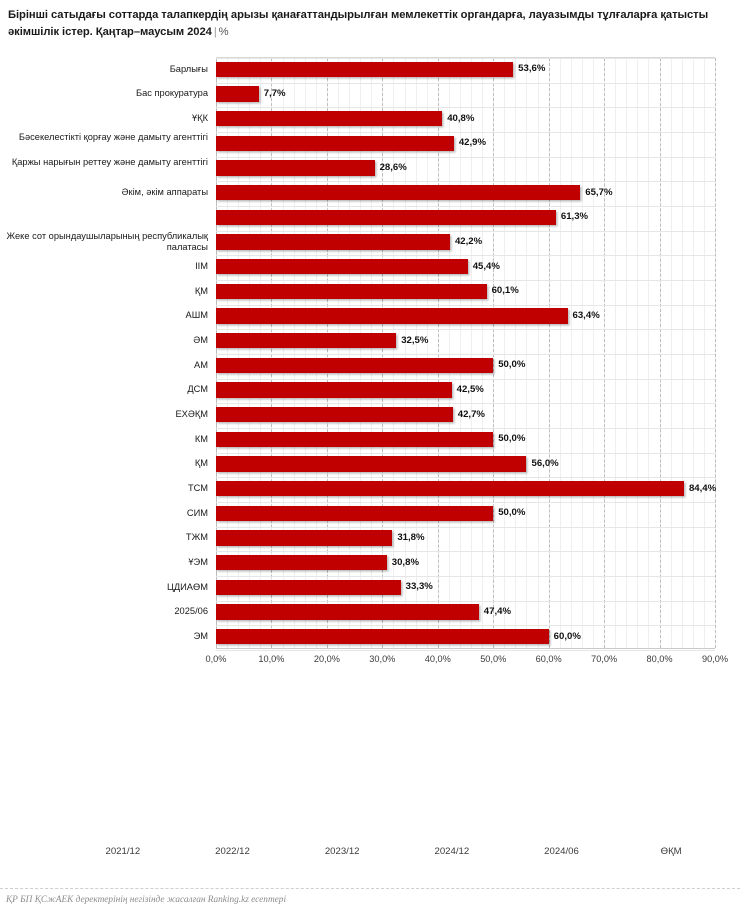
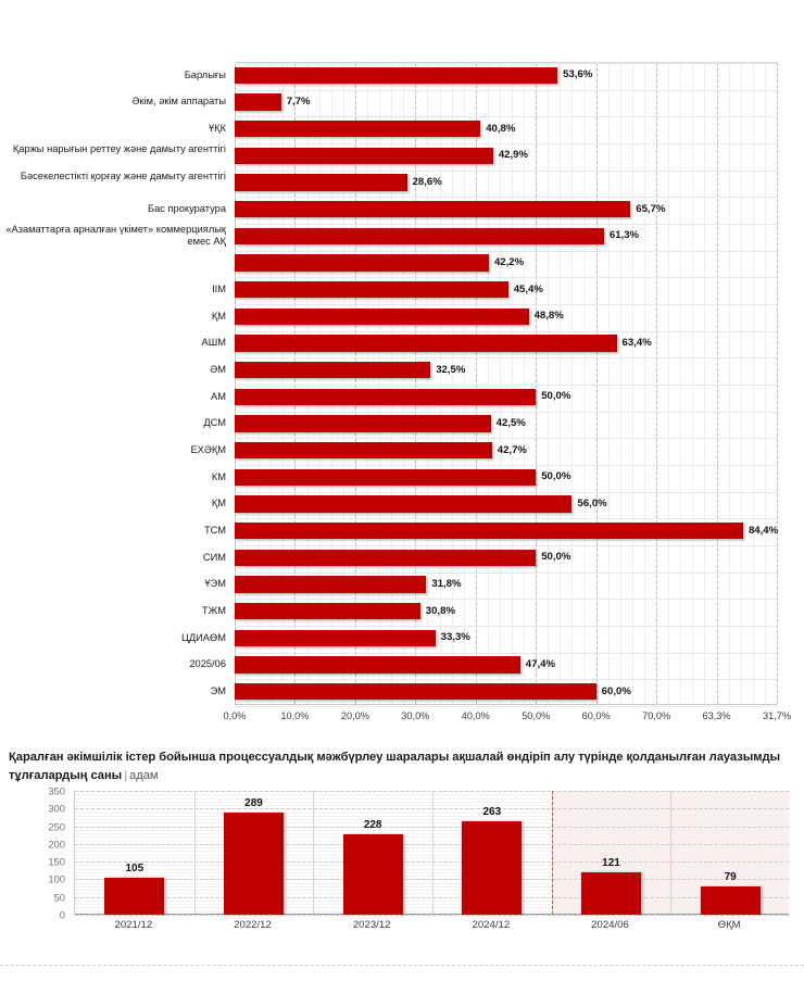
- Бірінші сатыдағы соттарда талапкердің арызы қанағаттандырылған мемлекеттік органдарға, лауазымды тұлғаларға қатысты әкімшілік істер. Қаңтар–маусым 2024 | %
  Барлығы
  53,6%
- Бас прокуратура
+ Әкім, әкім аппараты
  7,7%
  ҰҚК
  40,8%
- Бәсекелестікті қорғау және дамыту агенттігі
+ Қаржы нарығын реттеу және дамыту агенттігі
  42,9%
- Қаржы нарығын реттеу және дамыту агенттігі
+ Бәсекелестікті қорғау және дамыту агенттігі
  28,6%
- Әкім, әкім аппараты
+ Бас прокуратура
  65,7%
+ «Азаматтарға арналған үкімет» коммерциялық емес АҚ
  61,3%
- Жеке сот орындаушыларының республикалық палатасы
  42,2%
  ІІМ
  45,4%
  ҚМ
- 60,1%
+ 48,8%
  АШМ
  63,4%
  ӘМ
  32,5%
  АМ
  50,0%
  ДСМ
  42,5%
  ЕХӘҚМ
  42,7%
  КМ
  50,0%
  ҚМ
  56,0%
  ТСМ
  84,4%
  СИМ
  50,0%
- ТЖМ
+ ҰЭМ
  31,8%
- ҰЭМ
+ ТЖМ
  30,8%
  ЦДИАӨМ
  33,3%
  2025/06
  47,4%
  ЭМ
  60,0%
  0,0%
  10,0%
  20,0%
  30,0%
  40,0%
  50,0%
  60,0%
  70,0%
- 80,0%
+ 63,3%
- 90,0%
+ 31,7%
+ Қаралған әкімшілік істер бойынша процессуалдық мәжбүрлеу шаралары ақшалай өндіріп алу түрінде қолданылған лауазымды тұлғалардың саны | адам
+ 0
+ 50
+ 100
+ 150
+ 200
+ 250
+ 300
+ 350
+ 105
+ 289
+ 228
+ 263
+ 121
+ 79
  2021/12
  2022/12
  2023/12
  2024/12
  2024/06
  ӨҚМ
- ҚР БП ҚСжАЕК деректерінің негізінде жасалған Ranking.kz есептері
